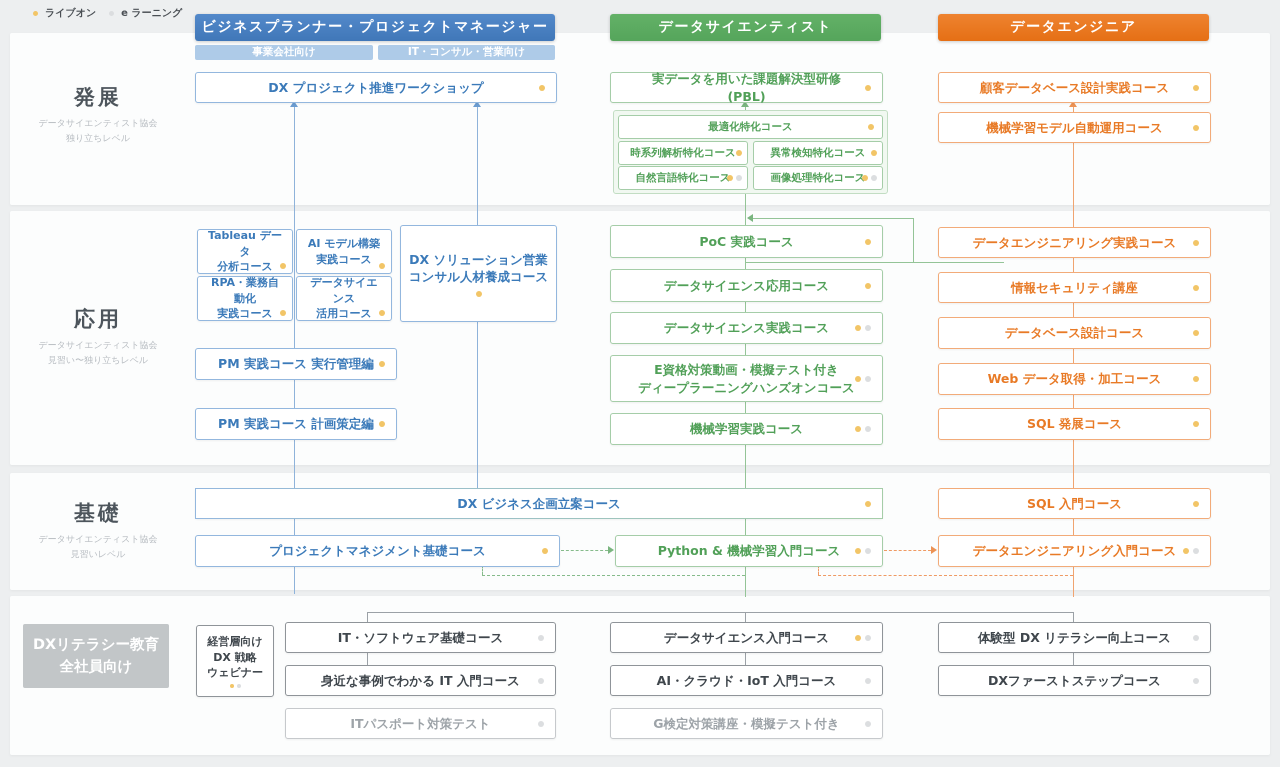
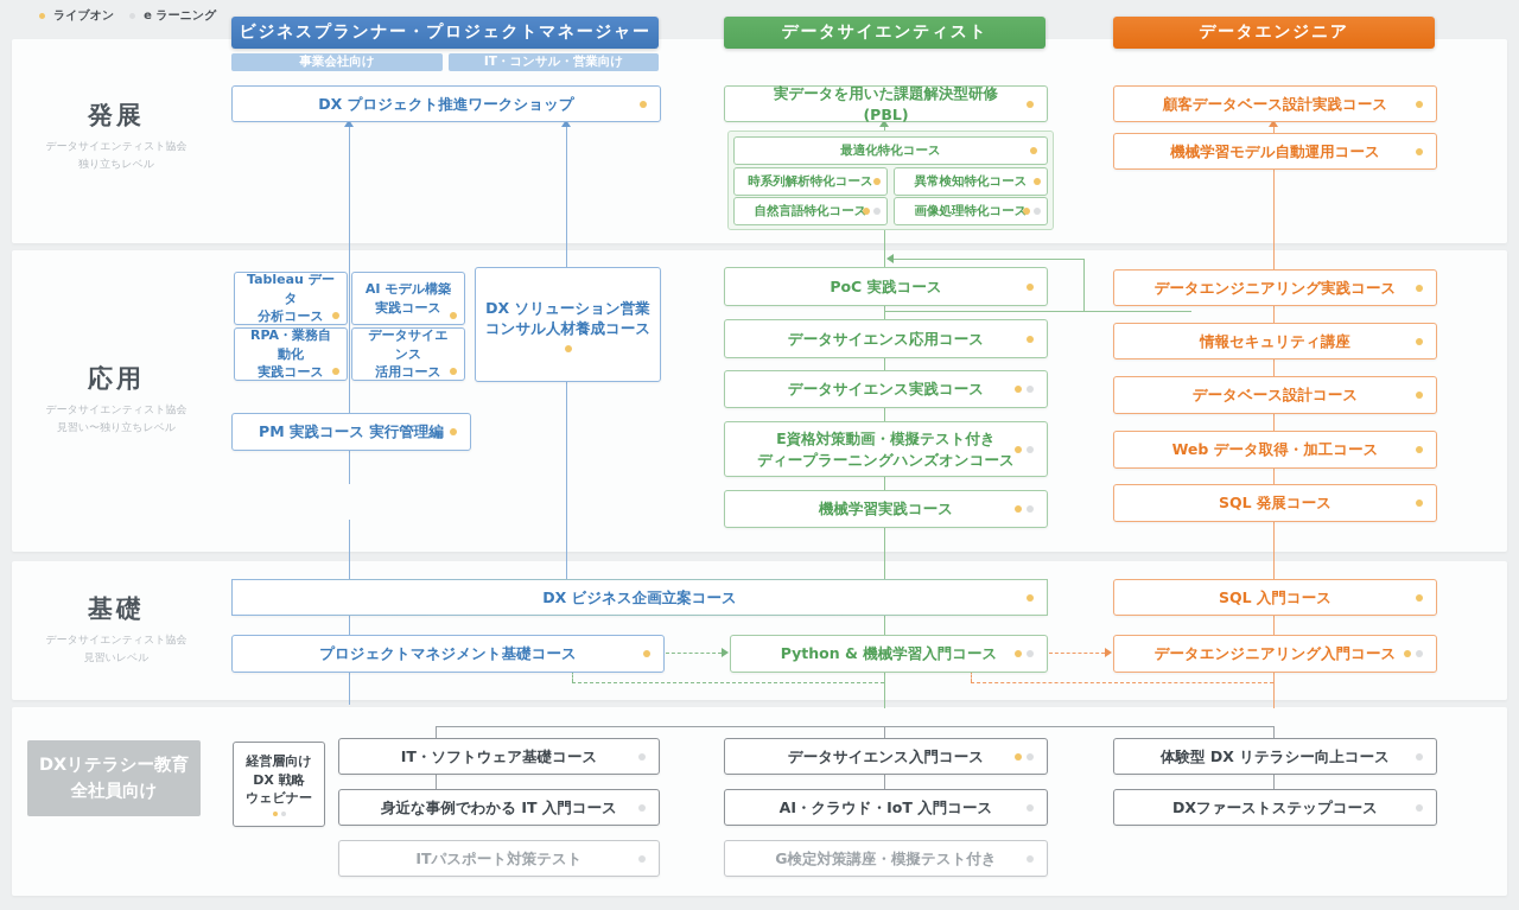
  ライブオン
  e ラーニング
  ビジネスプランナー・プロジェクトマネージャー
  事業会社向け
  IT・コンサル・営業向け
  データサイエンティスト
  データエンジニア
  発展
  データサイエンティスト協会
  独り立ちレベル
  応用
  データサイエンティスト協会
  見習い〜独り立ちレベル
  基礎
  データサイエンティスト協会
  見習いレベル
  DXリテラシー教育
  全社員向け
  DX プロジェクト推進ワークショップ
  Tableau データ
  分析コース
  AI モデル構築
  実践コース
  RPA・業務自動化
  実践コース
  データサイエンス
  活用コース
  DX ソリューション営業
  コンサル人材養成コース
  PM 実践コース 実行管理編
- PM 実践コース 計画策定編
  DX ビジネス企画立案コース
  プロジェクトマネジメント基礎コース
  実データを用いた課題解決型研修 (PBL)
  最適化特化コース
  時系列解析特化コース
  異常検知特化コース
  自然言語特化コース
  画像処理特化コース
  PoC 実践コース
  データサイエンス応用コース
  データサイエンス実践コース
  E資格対策動画・模擬テスト付き
  ディープラーニングハンズオンコース
  機械学習実践コース
  Python & 機械学習入門コース
  顧客データベース設計実践コース
  機械学習モデル自動運用コース
  データエンジニアリング実践コース
  情報セキュリティ講座
  データベース設計コース
  Web データ取得・加工コース
  SQL 発展コース
  SQL 入門コース
  データエンジニアリング入門コース
  経営層向け
  DX 戦略
  ウェビナー
  IT・ソフトウェア基礎コース
  身近な事例でわかる IT 入門コース
  ITパスポート対策テスト
  データサイエンス入門コース
  AI・クラウド・IoT 入門コース
  G検定対策講座・模擬テスト付き
  体験型 DX リテラシー向上コース
  DXファーストステップコース
